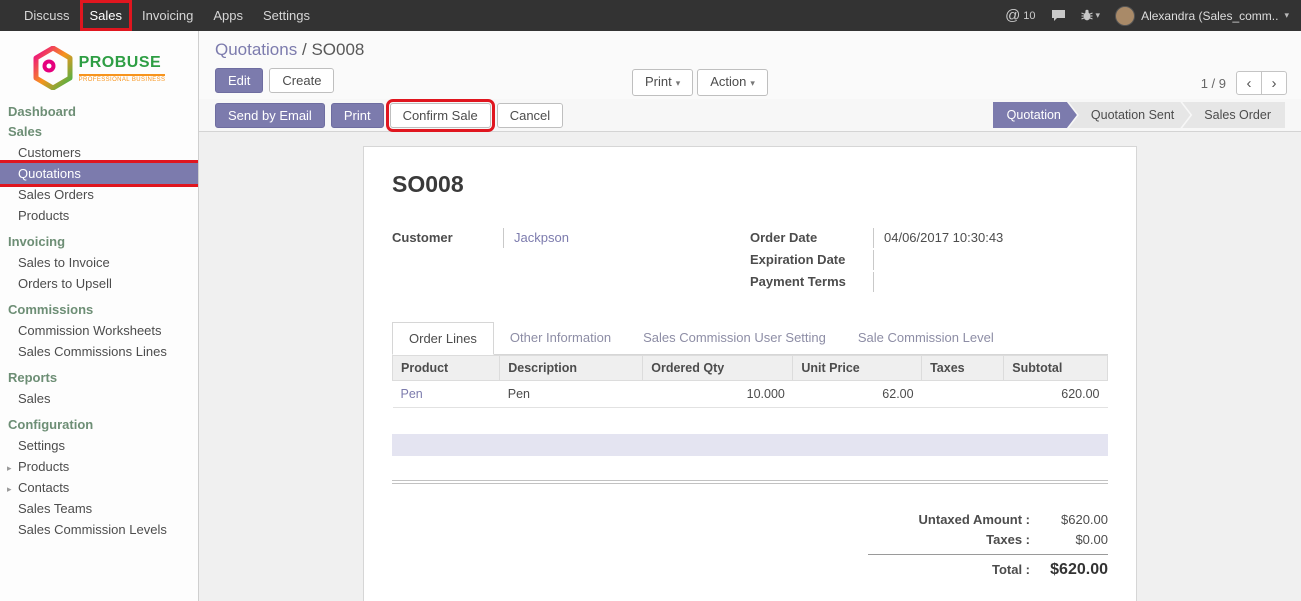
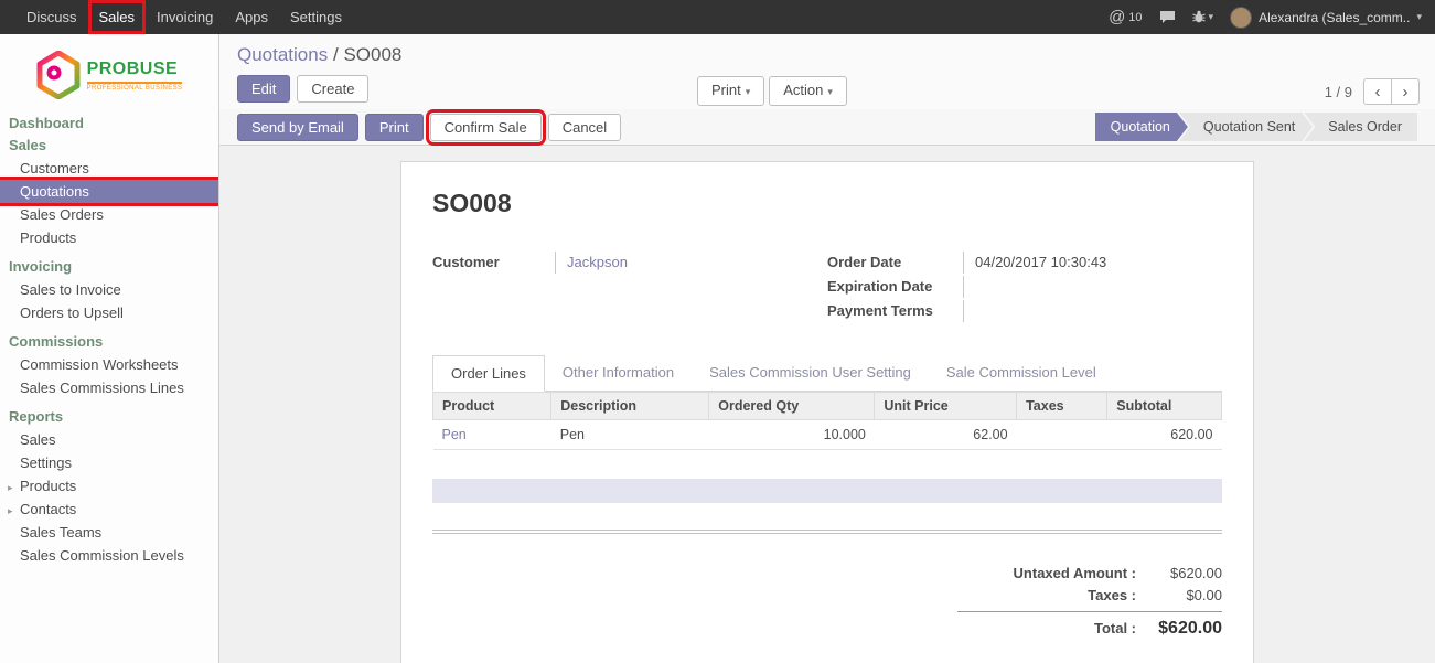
  Discuss
  Sales
  Invoicing
  Apps
  Settings
  @
  10
  ▾
  Alexandra (Sales_comm..
  ▾
  PROBUSE
  Dashboard
  Sales
  Customers
  Quotations
  Sales Orders
  Products
  Invoicing
  Sales to Invoice
  Orders to Upsell
  Commissions
  Commission Worksheets
  Sales Commissions Lines
  Reports
  Sales
- Configuration
  Settings
  ▸
  Products
  ▸
  Contacts
  Sales Teams
  Sales Commission Levels
  Quotations / SO008
  Edit
  Create
  Print ▾
  Action ▾
  1 / 9
  ‹
  ›
  Send by Email
  Print
  Confirm Sale
  Cancel
  Quotation
  Quotation Sent
  Sales Order
  SO008
  Customer
  Jackpson
  Order Date
- 04/06/2017 10:30:43
+ 04/20/2017 10:30:43
  Expiration Date
  Payment Terms
  Order Lines
  Other Information
  Sales Commission User Setting
  Sale Commission Level
  Product	Description	Ordered Qty	Unit Price	Taxes	Subtotal
  Pen	Pen	10.000	62.00		620.00
  Untaxed Amount :
  $620.00
  Taxes :
  $0.00
  Total :
  $620.00
